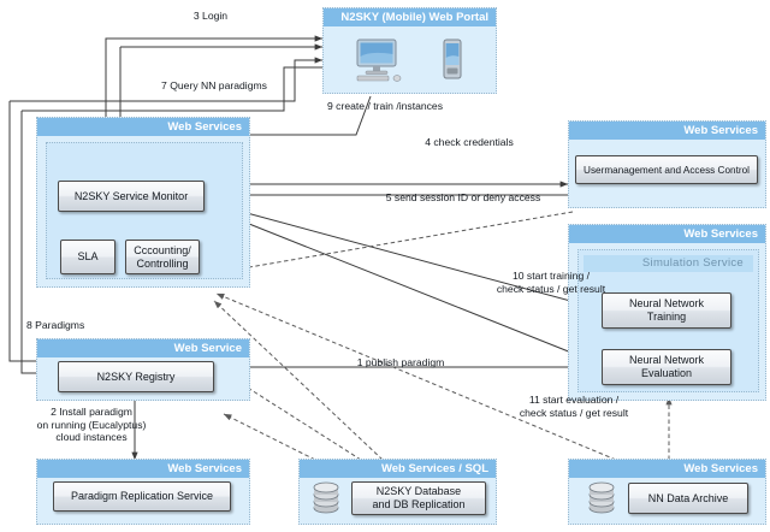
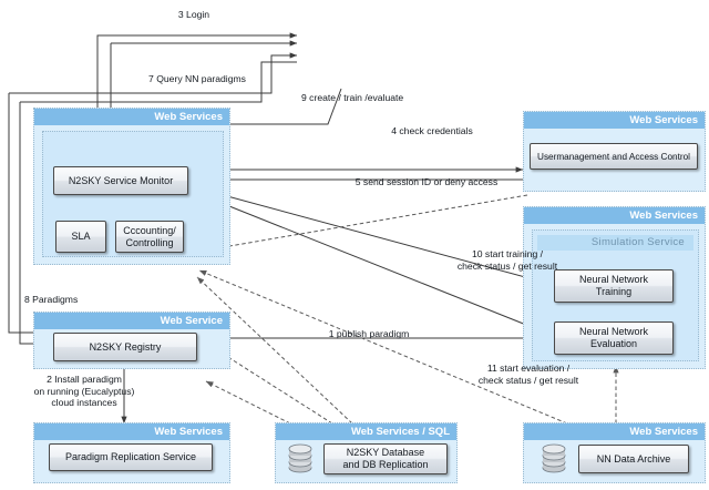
- N2SKY (Mobile) Web Portal
  Web Services
  N2SKY Service Monitor
  SLA
  Cccounting/
  Controlling
  Web Services
  Usermanagement and Access Control
  Web Services
  Simulation Service
  Neural Network
  Training
  Neural Network
  Evaluation
  Web Service
  N2SKY Registry
  Web Services
  Paradigm Replication Service
  Web Services / SQL
  N2SKY Database
  and DB Replication
  Web Services
  NN Data Archive
  3 Login
  7 Query NN paradigms
- 9 create / train /instances
+ 9 create / train /evaluate
  4 check credentials
  5 send session ID or deny access
  10 start training /
  check status / get result
  11 start evaluation /
  check status / get result
  8 Paradigms
  1 publish paradigm
  2 Install paradigm
  on running (Eucalyptus)
  cloud instances
